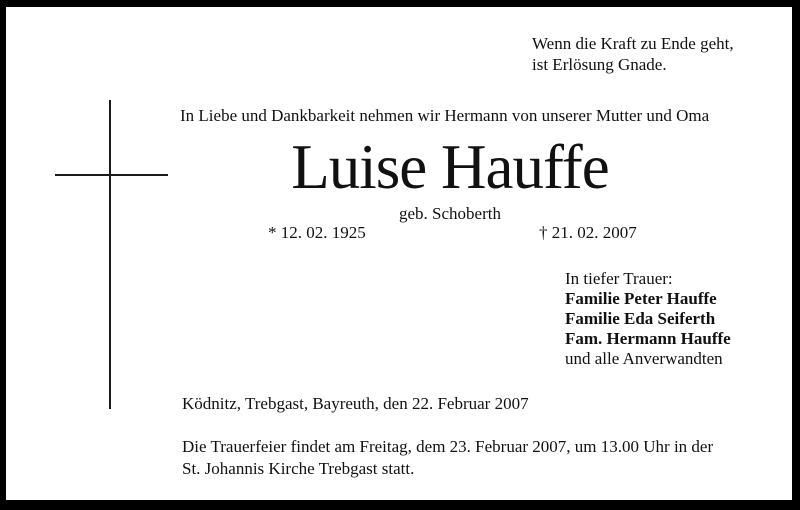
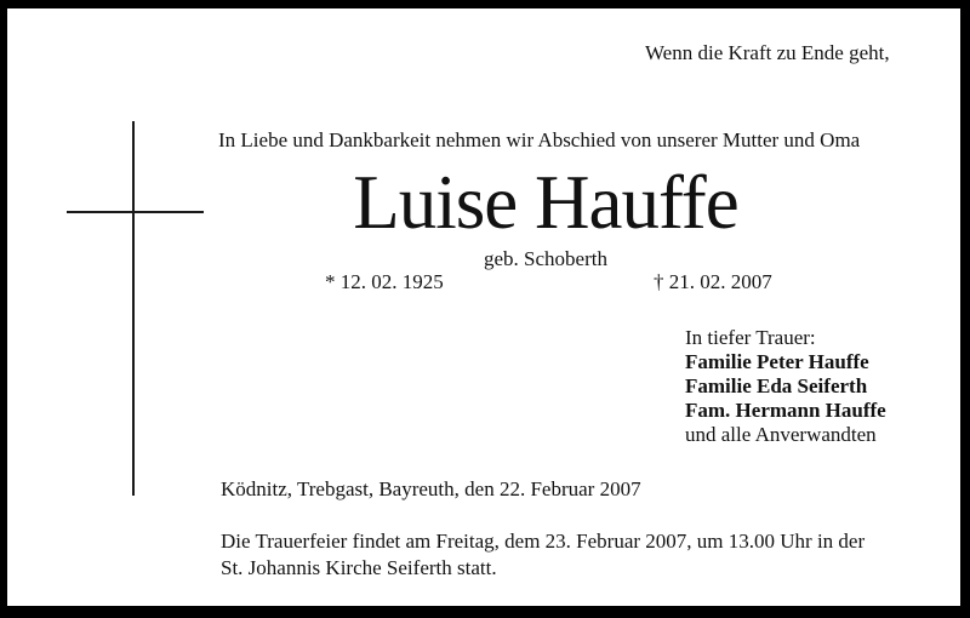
  Wenn die Kraft zu Ende geht,
- ist Erlösung Gnade.
- In Liebe und Dankbarkeit nehmen wir Hermann von unserer Mutter und Oma
+ In Liebe und Dankbarkeit nehmen wir Abschied von unserer Mutter und Oma
  Luise Hauffe
  geb. Schoberth
  * 12. 02. 1925
  † 21. 02. 2007
  In tiefer Trauer:
  Familie Peter Hauffe
  Familie Eda Seiferth
  Fam. Hermann Hauffe
  und alle Anverwandten
  Ködnitz, Trebgast, Bayreuth, den 22. Februar 2007
  Die Trauerfeier findet am Freitag, dem 23. Februar 2007, um 13.00 Uhr in der
- St. Johannis Kirche Trebgast statt.
+ St. Johannis Kirche Seiferth statt.
